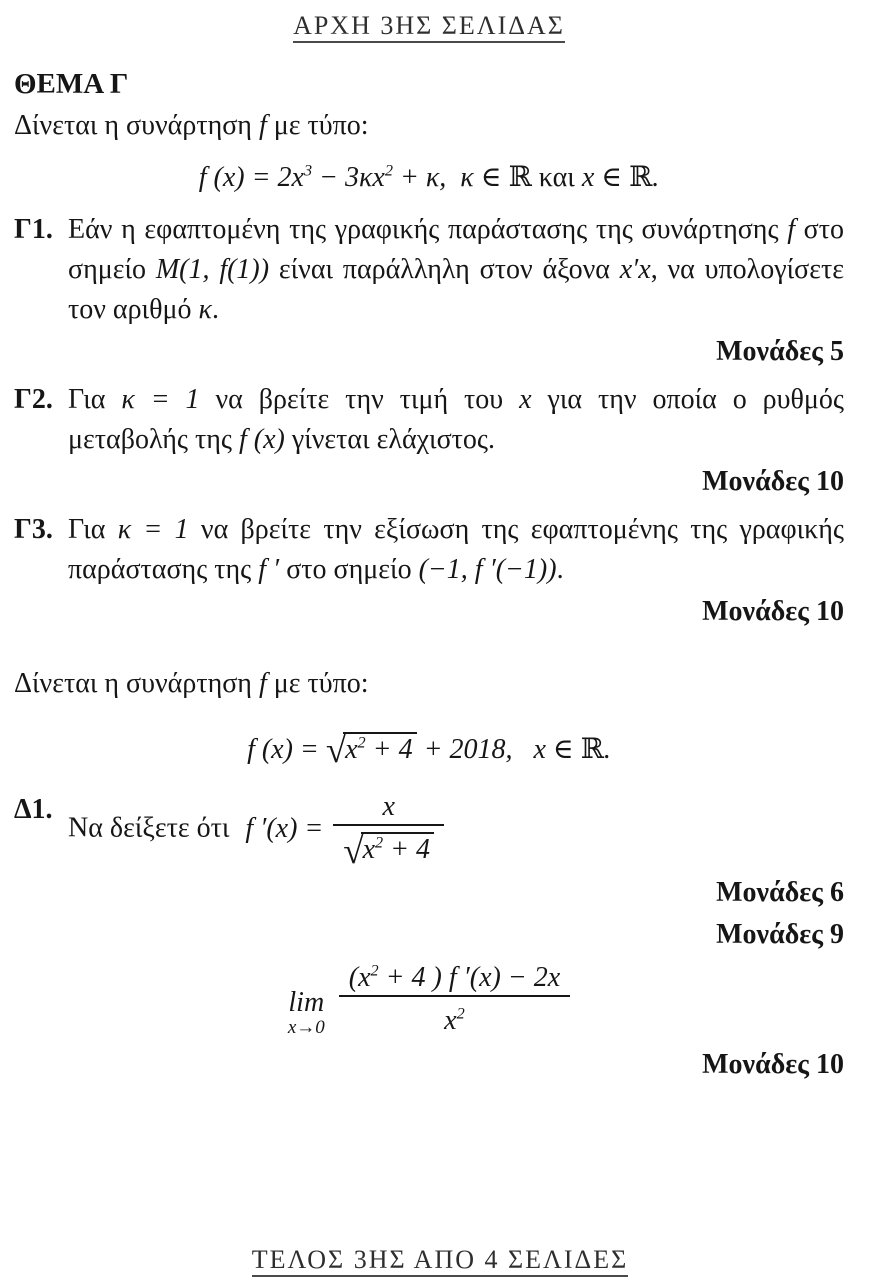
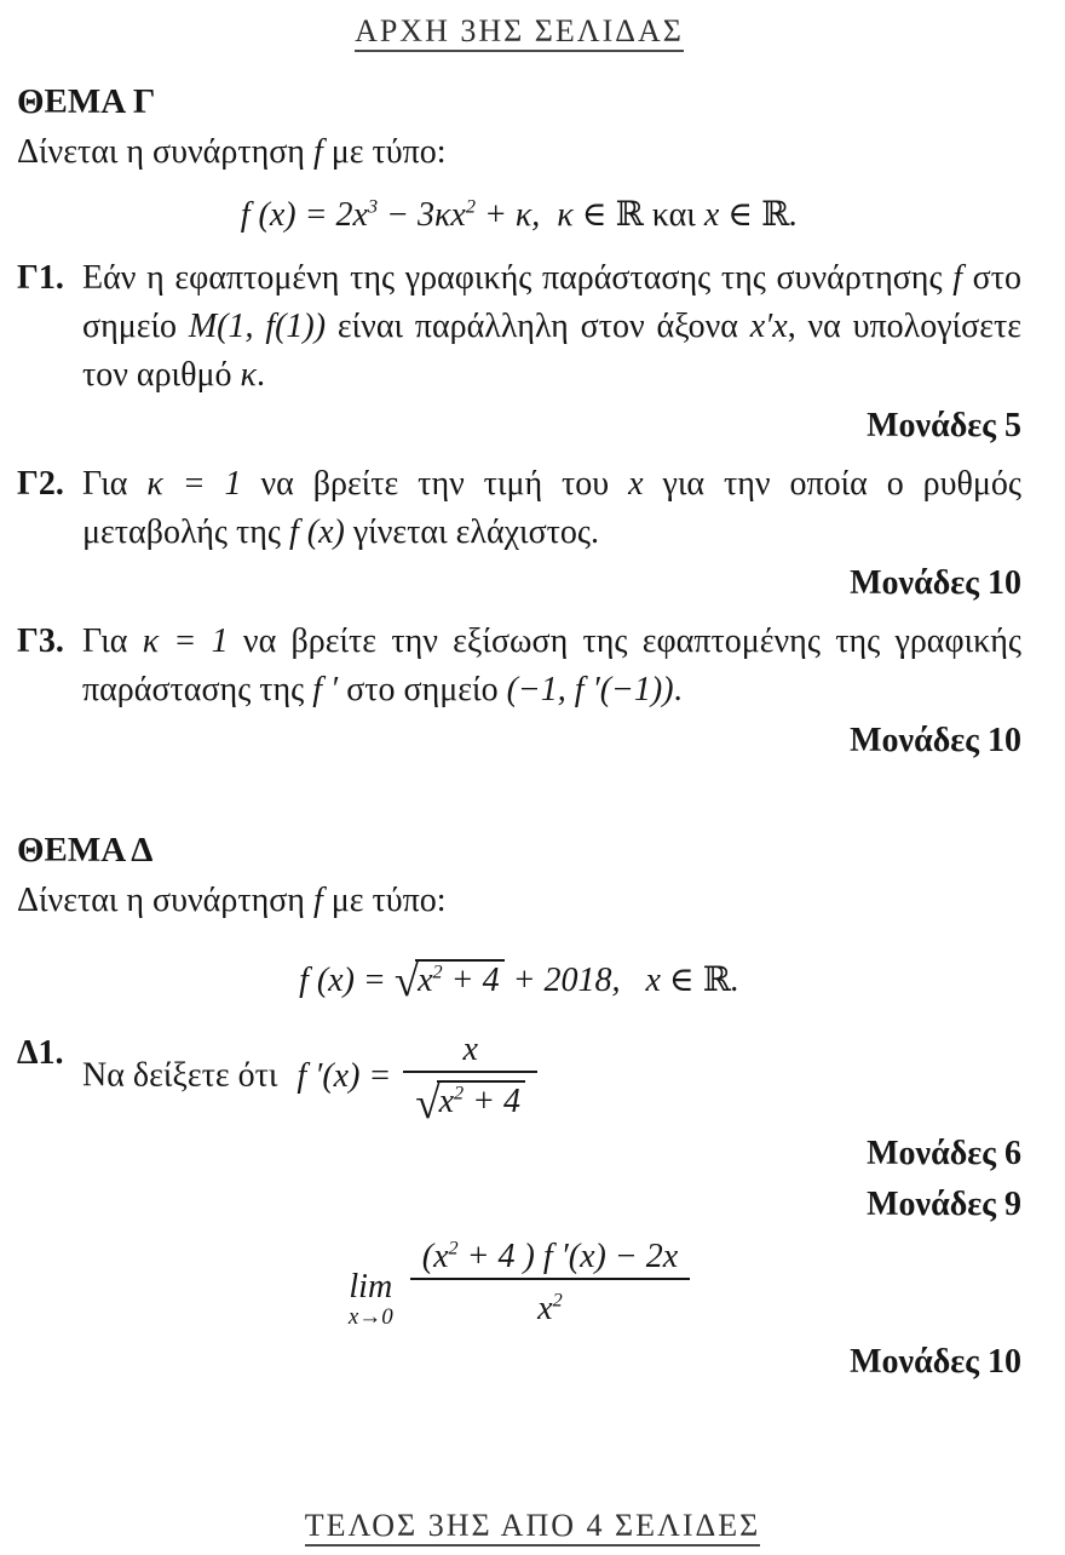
  ΑΡΧΗ 3ΗΣ ΣΕΛΙΔΑΣ
  ΘΕΜΑ Γ
  Δίνεται η συνάρτηση f με τύπο:
  f (x) = 2x3 − 3κx2 + κ, κ ∈ ℝ και x ∈ ℝ.
  Γ1.
  Εάν η εφαπτομένη της γραφικής παράστασης της συνάρτησης f στο σημείο M(1, f(1)) είναι παράλληλη στον άξονα x′x, να υπολογίσετε τον αριθμό κ.
  Μονάδες 5
  Γ2.
  Για κ = 1 να βρείτε την τιμή του x για την οποία ο ρυθμός μεταβολής της f (x) γίνεται ελάχιστος.
  Μονάδες 10
  Γ3.
  Για κ = 1 να βρείτε την εξίσωση της εφαπτομένης της γραφικής παράστασης της f ′ στο σημείο (−1, f ′(−1)).
  Μονάδες 10
+ ΘΕΜΑ Δ
  Δίνεται η συνάρτηση f με τύπο:
  f (x) = √x2 + 4 + 2018, x ∈ ℝ.
  Δ1.
  Να δείξετε ότι f ′(x) =
  x
  √x2 + 4
  Μονάδες 6
  Μονάδες 9
  lim
  x→0
  (x2 + 4 ) f ′(x) − 2x
  x2
  Μονάδες 10
  ΤΕΛΟΣ 3ΗΣ ΑΠΟ 4 ΣΕΛΙΔΕΣ
